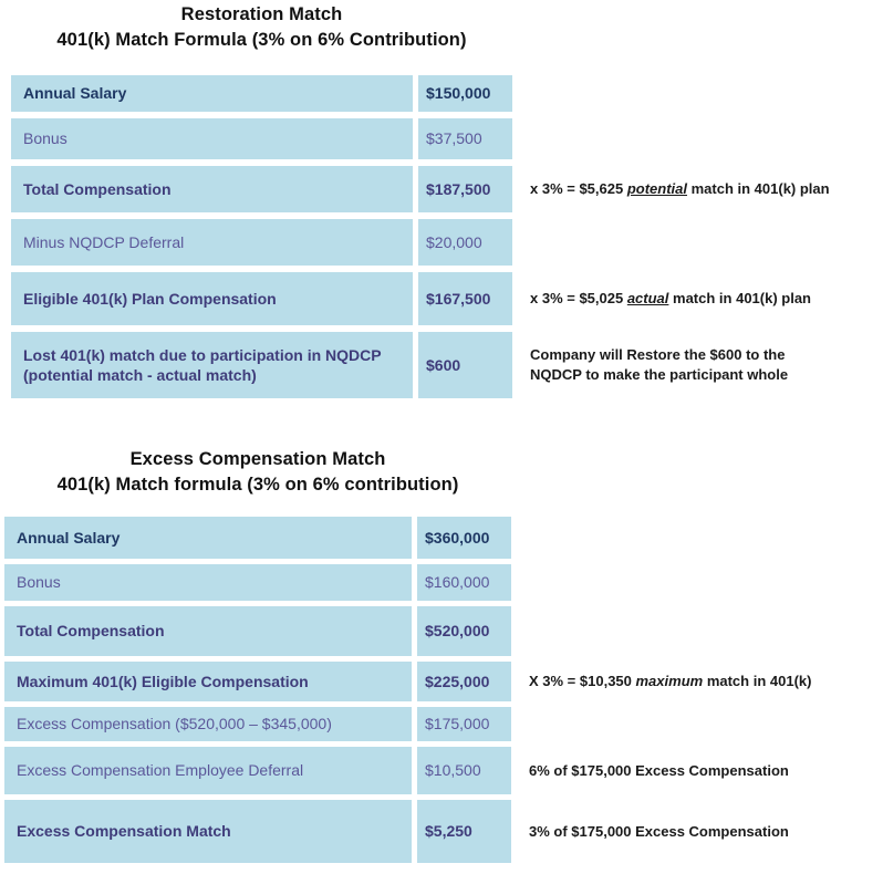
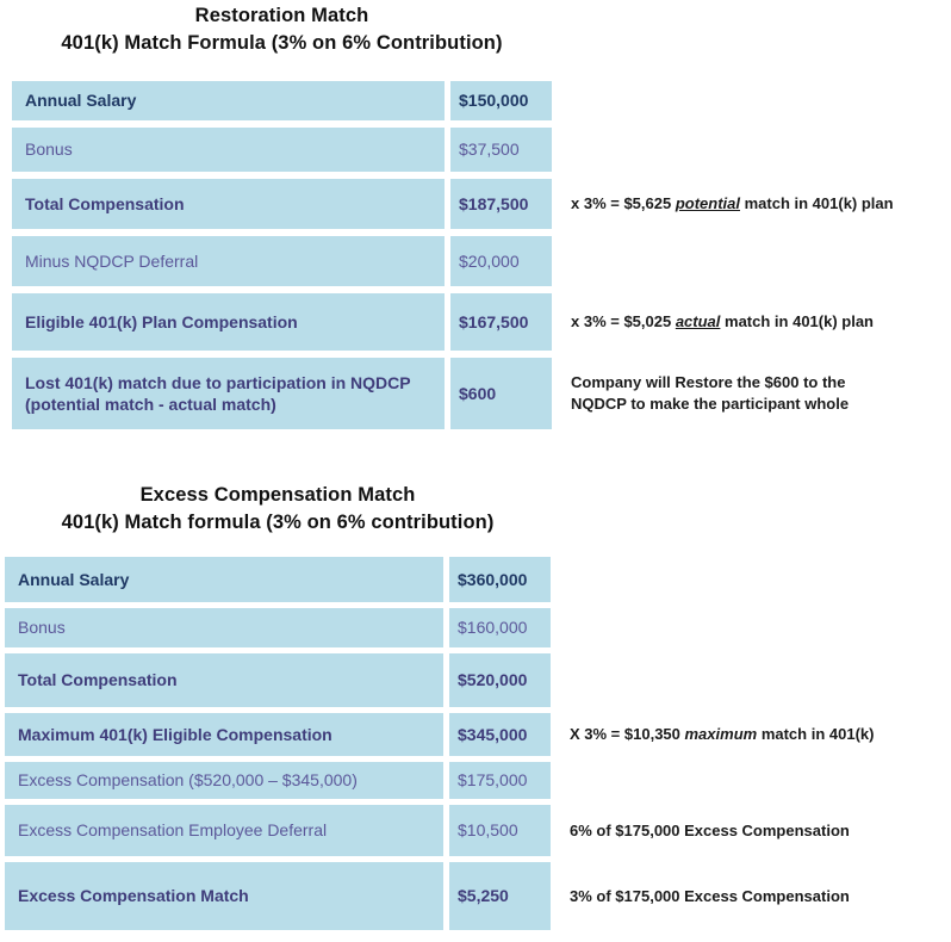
  Restoration Match
  401(k) Match Formula (3% on 6% Contribution)
  Annual Salary
  $150,000
  Bonus
  $37,500
  Total Compensation
  $187,500
  x 3% = $5,625 potential match in 401(k) plan
  Minus NQDCP Deferral
  $20,000
  Eligible 401(k) Plan Compensation
  $167,500
  x 3% = $5,025 actual match in 401(k) plan
  Lost 401(k) match due to participation in NQDCP (potential match - actual match)
  $600
  Company will Restore the $600 to the NQDCP to make the participant whole
  Excess Compensation Match
  401(k) Match formula (3% on 6% contribution)
  Annual Salary
  $360,000
  Bonus
  $160,000
  Total Compensation
  $520,000
  Maximum 401(k) Eligible Compensation
- $225,000
+ $345,000
  X 3% = $10,350 maximum match in 401(k)
  Excess Compensation ($520,000 – $345,000)
  $175,000
  Excess Compensation Employee Deferral
  $10,500
  6% of $175,000 Excess Compensation
  Excess Compensation Match
  $5,250
  3% of $175,000 Excess Compensation
